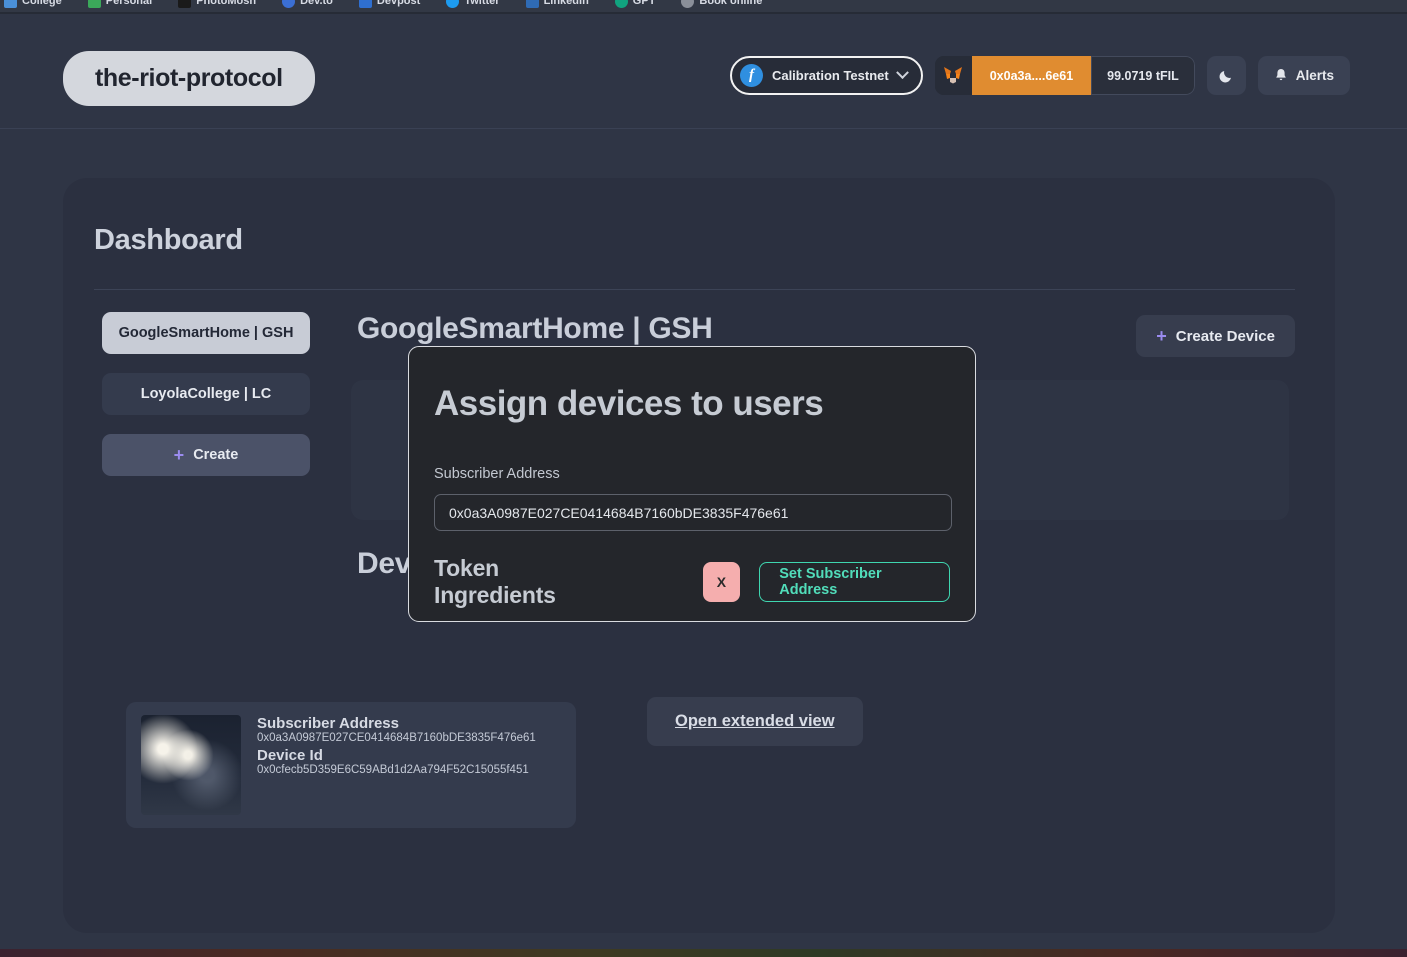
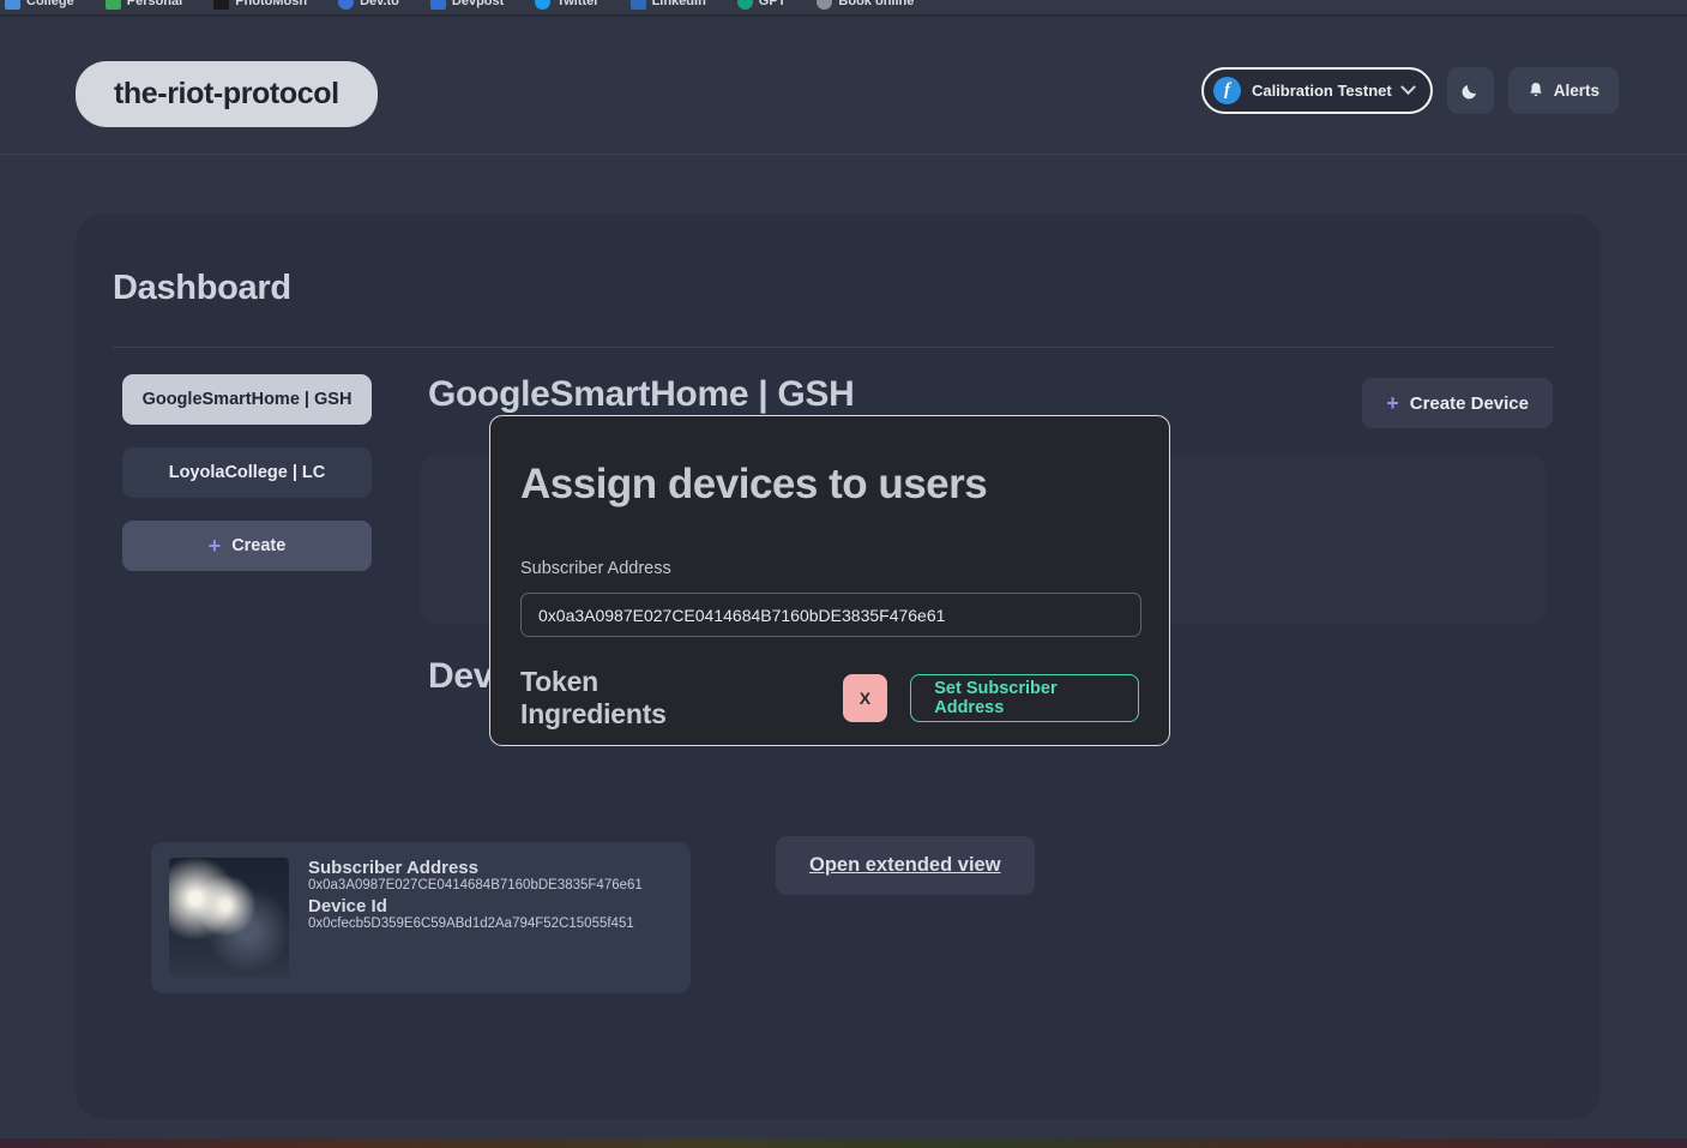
  College
  Personal
  PhotoMosh
  Dev.to
  Devpost
  Twitter
  LinkedIn
  GPT
  Book online
  the-riot-protocol
  f
  Calibration Testnet
- 0x0a3a....6e61
- 99.0719 tFIL
  Alerts
  Dashboard
  GoogleSmartHome | GSH
  LoyolaCollege | LC
  +
  Create
  GoogleSmartHome | GSH
  +
  Create Device
  Subscriber Address
  0x0a3A0987E027CE0414684B7160bDE3835F476e61
  Device Id
  0x0cfecb5D359E6C59ABd1d2Aa794F52C15055f451
  Open extended view
  Assign devices to users
  Subscriber Address
  0x0a3A0987E027CE0414684B7160bDE3835F476e61
  Token Ingredients
  X
  Set Subscriber Address
